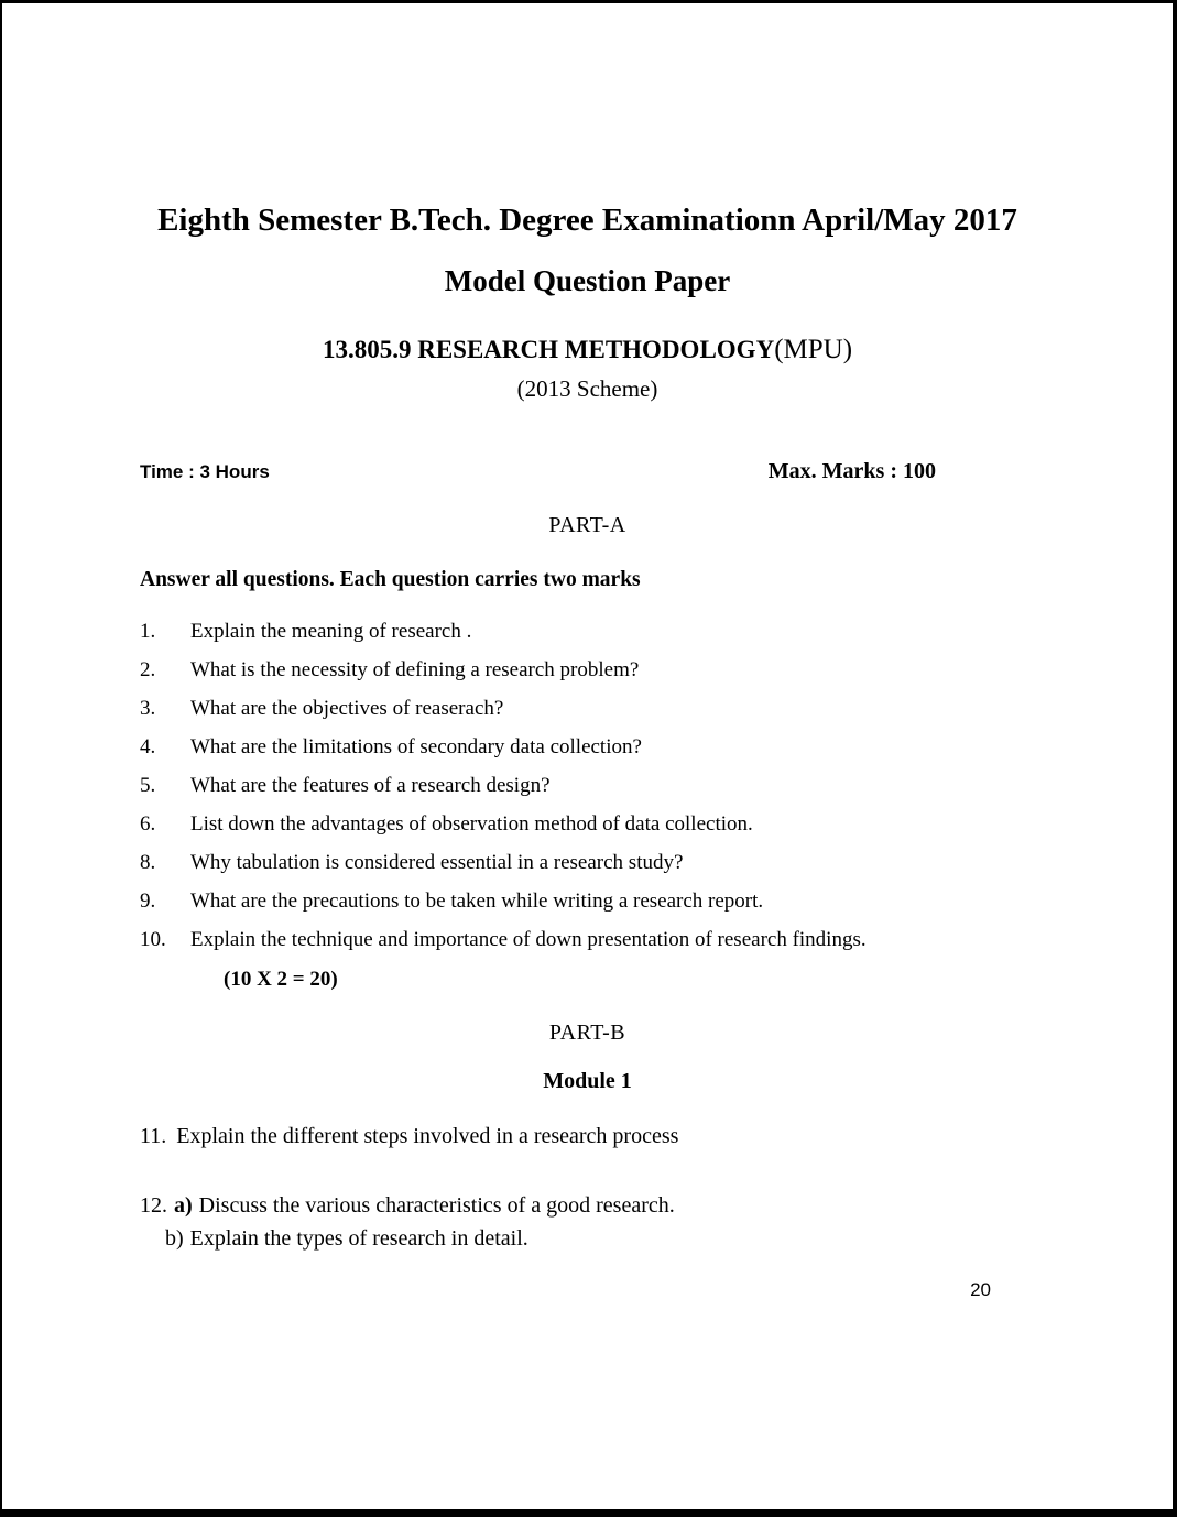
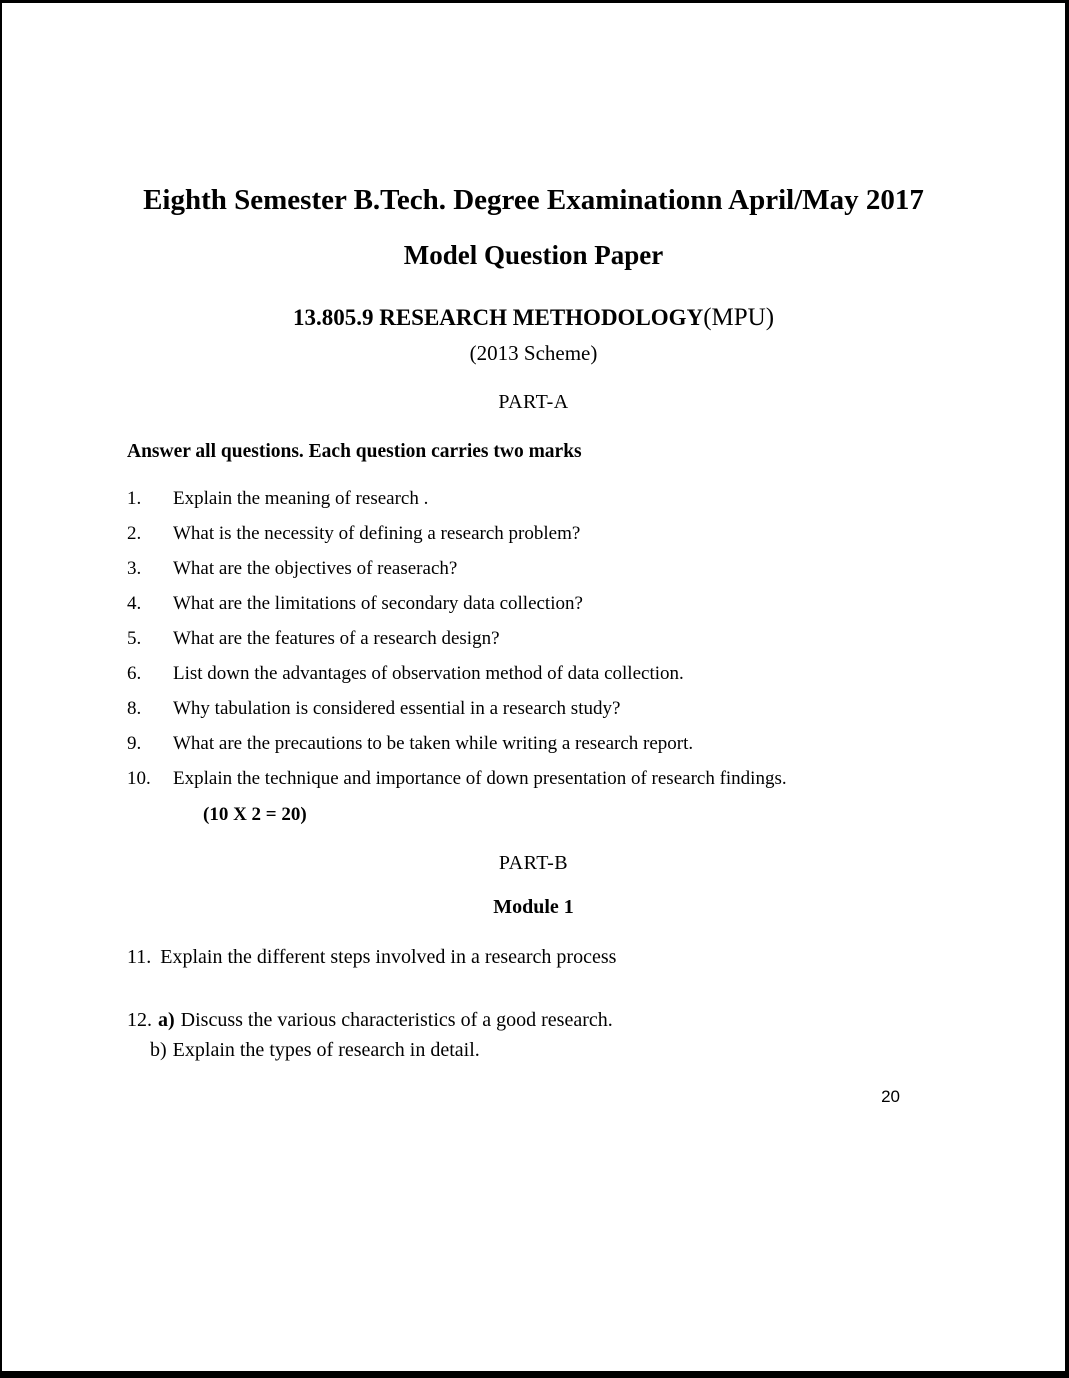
  Eighth Semester B.Tech. Degree Examinationn April/May 2017
  Model Question Paper
  13.805.9 RESEARCH METHODOLOGY(MPU)
  (2013 Scheme)
- Time : 3 Hours
- Max. Marks : 100
  PART-A
  Answer all questions. Each question carries two marks
  1.
  Explain the meaning of research .
  2.
  What is the necessity of defining a research problem?
  3.
  What are the objectives of reaserach?
  4.
  What are the limitations of secondary data collection?
  5.
  What are the features of a research design?
  6.
  List down the advantages of observation method of data collection.
  8.
  Why tabulation is considered essential in a research study?
  9.
  What are the precautions to be taken while writing a research report.
  10.
  Explain the technique and importance of down presentation of research findings.
  (10 X 2 = 20)
  PART-B
  Module 1
  11. Explain the different steps involved in a research process
  12. a) Discuss the various characteristics of a good research.
  b) Explain the types of research in detail.
  20
